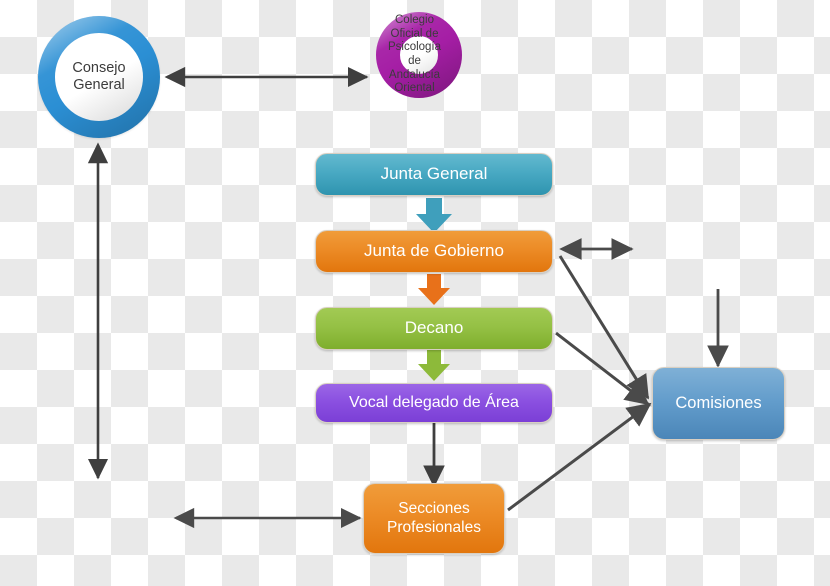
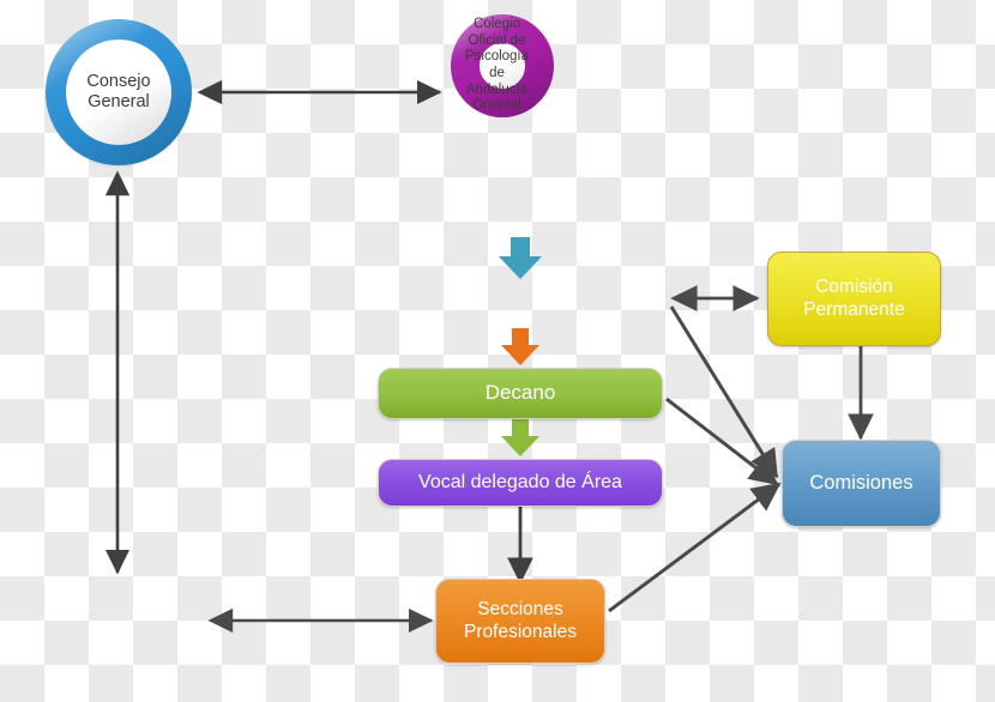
  Consejo
  General
  Colegio
  Oficial de
  Psicología de
  Andalucía
  Oriental
- Junta General
- Junta de Gobierno
  Decano
  Vocal delegado de Área
+ Comisión
+ Permanente
  Comisiones
  Secciones
  Profesionales
